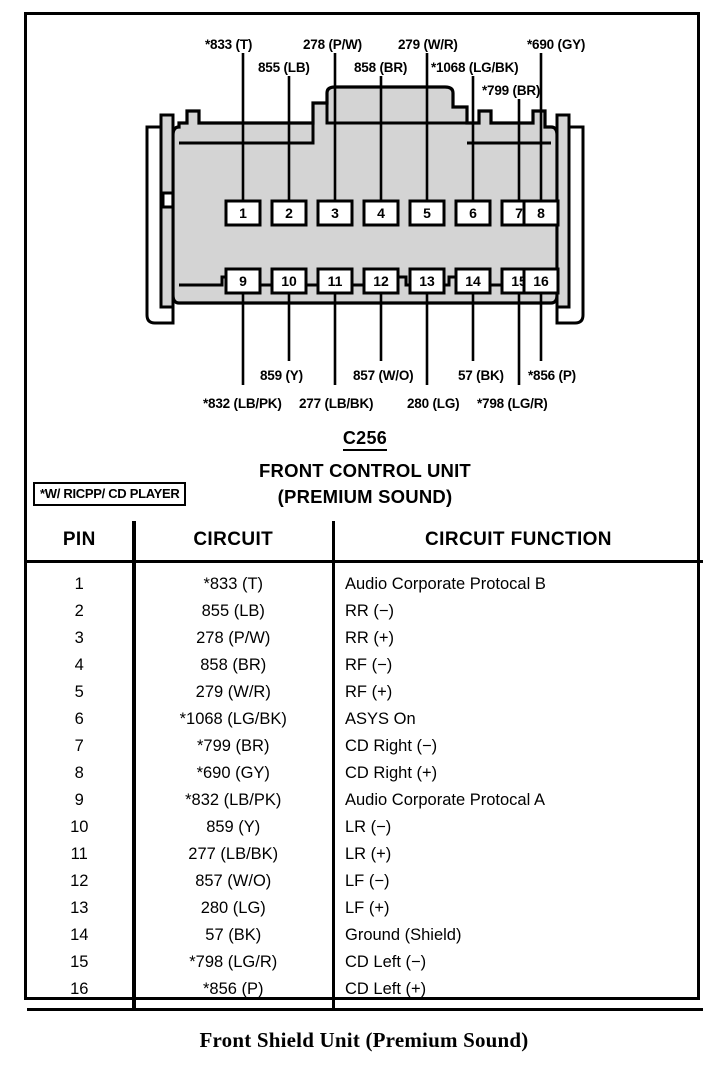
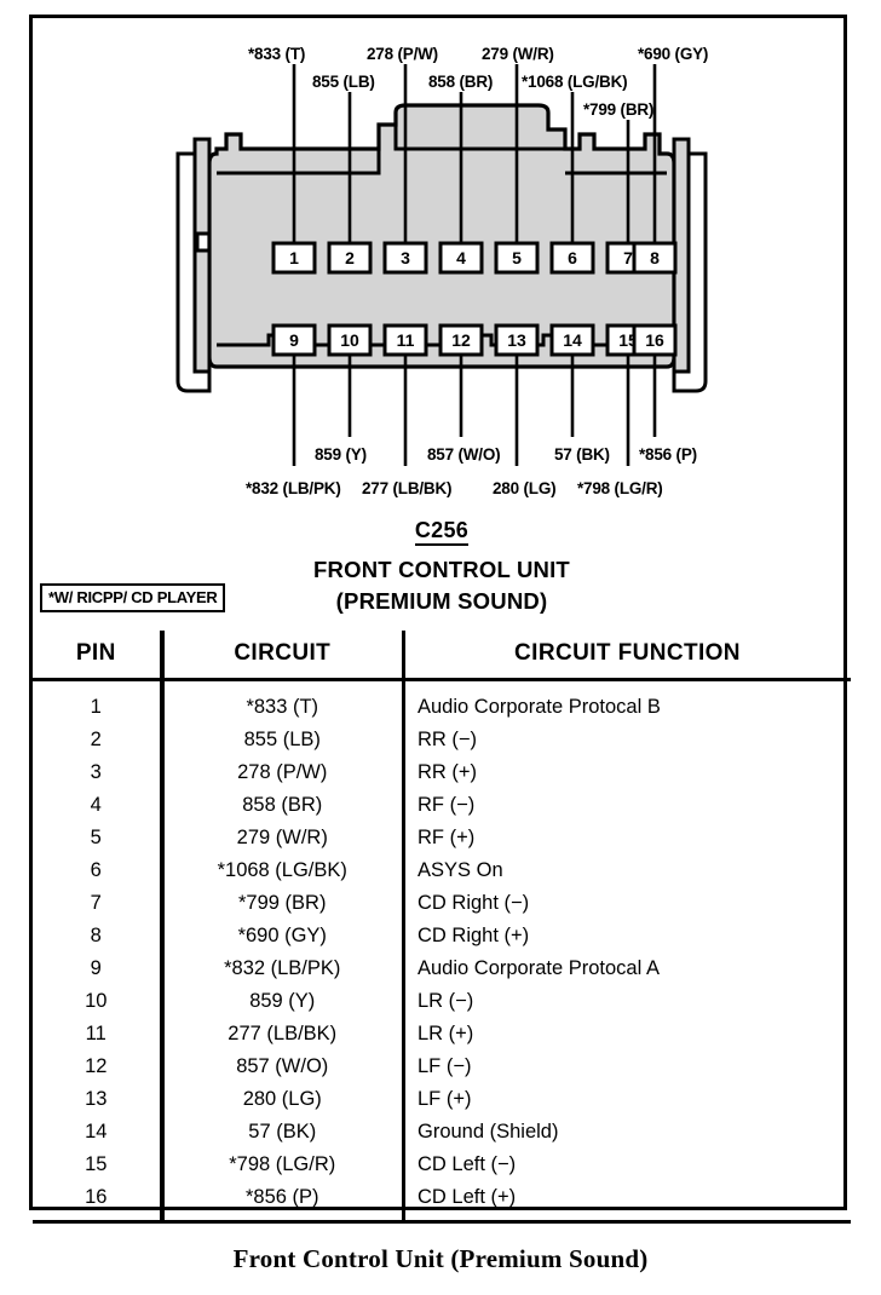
  1
  2
  3
  4
  5
  6
  7
  8
  9
  10
  11
  12
  13
  14
  16
  *833 (T)
  855 (LB)
  278 (P/W)
  858 (BR)
  279 (W/R)
  *1068 (LG/BK)
  *799 (BR)
  *690 (GY)
  *832 (LB/PK)
  859 (Y)
  277 (LB/BK)
  857 (W/O)
  280 (LG)
  57 (BK)
  *798 (LG/R)
  *856 (P)
  C256
  FRONT CONTROL UNIT
  (PREMIUM SOUND)
  *W/ RICPP/ CD PLAYER
  PIN	CIRCUIT	CIRCUIT FUNCTION
  1	*833 (T)	Audio Corporate Protocal B
  2	855 (LB)	RR (−)
  3	278 (P/W)	RR (+)
  4	858 (BR)	RF (−)
  5	279 (W/R)	RF (+)
  6	*1068 (LG/BK)	ASYS On
  7	*799 (BR)	CD Right (−)
  8	*690 (GY)	CD Right (+)
  9	*832 (LB/PK)	Audio Corporate Protocal A
  10	859 (Y)	LR (−)
  11	277 (LB/BK)	LR (+)
  12	857 (W/O)	LF (−)
  13	280 (LG)	LF (+)
  14	57 (BK)	Ground (Shield)
  15	*798 (LG/R)	CD Left (−)
  16	*856 (P)	CD Left (+)
- Front Shield Unit (Premium Sound)
+ Front Control Unit (Premium Sound)
